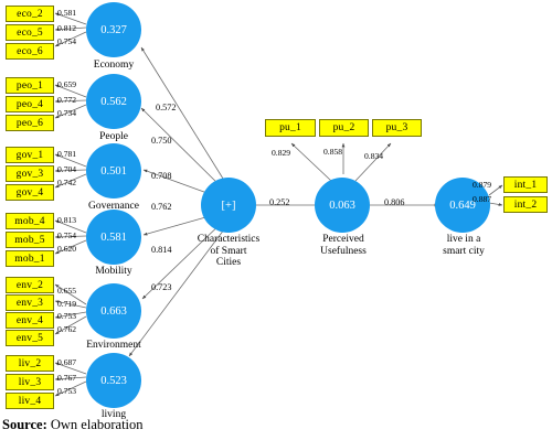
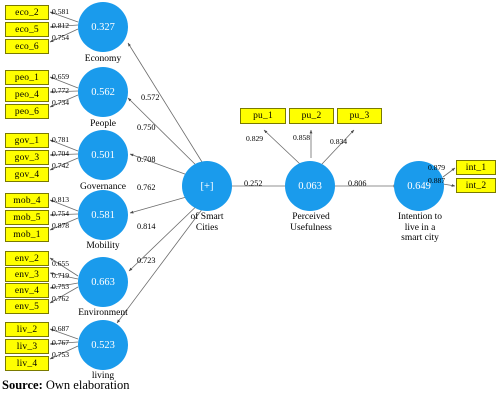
  eco_2
  eco_5
  eco_6
  peo_1
  peo_4
  peo_6
  gov_1
  gov_3
  gov_4
  mob_4
  mob_5
  mob_1
  env_2
  env_3
  env_4
  env_5
  liv_2
  liv_3
  liv_4
  pu_1
  pu_2
  pu_3
  int_1
  int_2
  0.327
  Economy
  0.562
  People
  0.501
  Governance
  0.581
  Mobility
  0.663
  Environment
  0.523
  living
  [+]
- Characteristics
  of Smart
  Cities
  0.063
  Perceived
  Usefulness
  0.649
+ Intention to
  live in a
  smart city
  0.581
  0.812
  0.754
  0.659
  0.772
  0.734
  0.781
  0.704
  0.742
  0.813
  0.754
- 0.620
+ 0.878
  0.655
  0.719
  0.753
  0.762
  0.687
  0.767
  0.753
  0.829
  0.858
  0.834
  0.879
  0.887
  0.572
  0.750
  0.708
  0.762
  0.814
  0.723
  0.252
  0.806
  Source: Own elaboration
